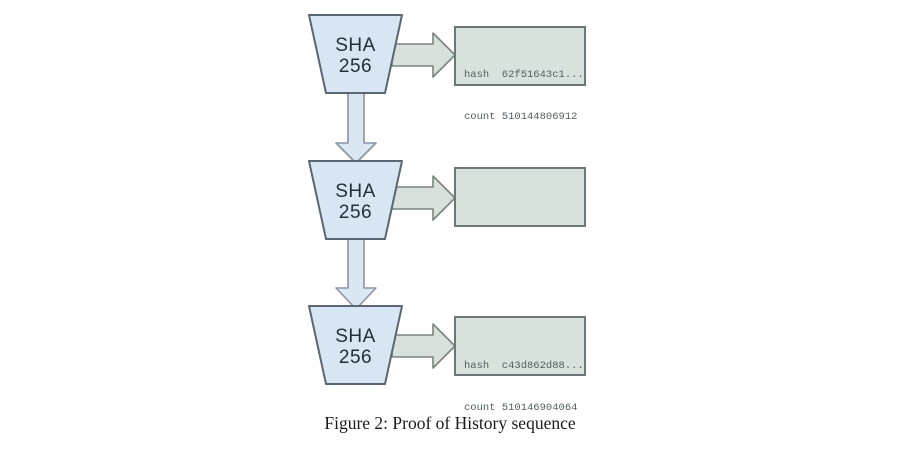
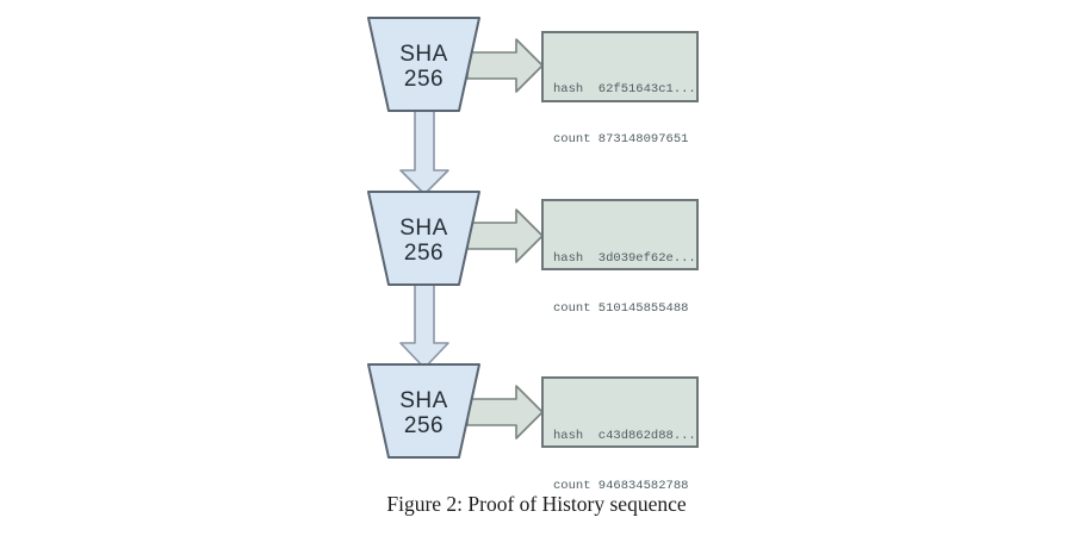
  SHA
  256
  SHA
  256
  SHA
  256
  hash 62f51643c1...
- count 510144806912
+ count 873148097651
+ hash 3d039ef62e...
+ count 510145855488
  hash c43d862d88...
- count 510146904064
+ count 946834582788
  Figure 2: Proof of History sequence
